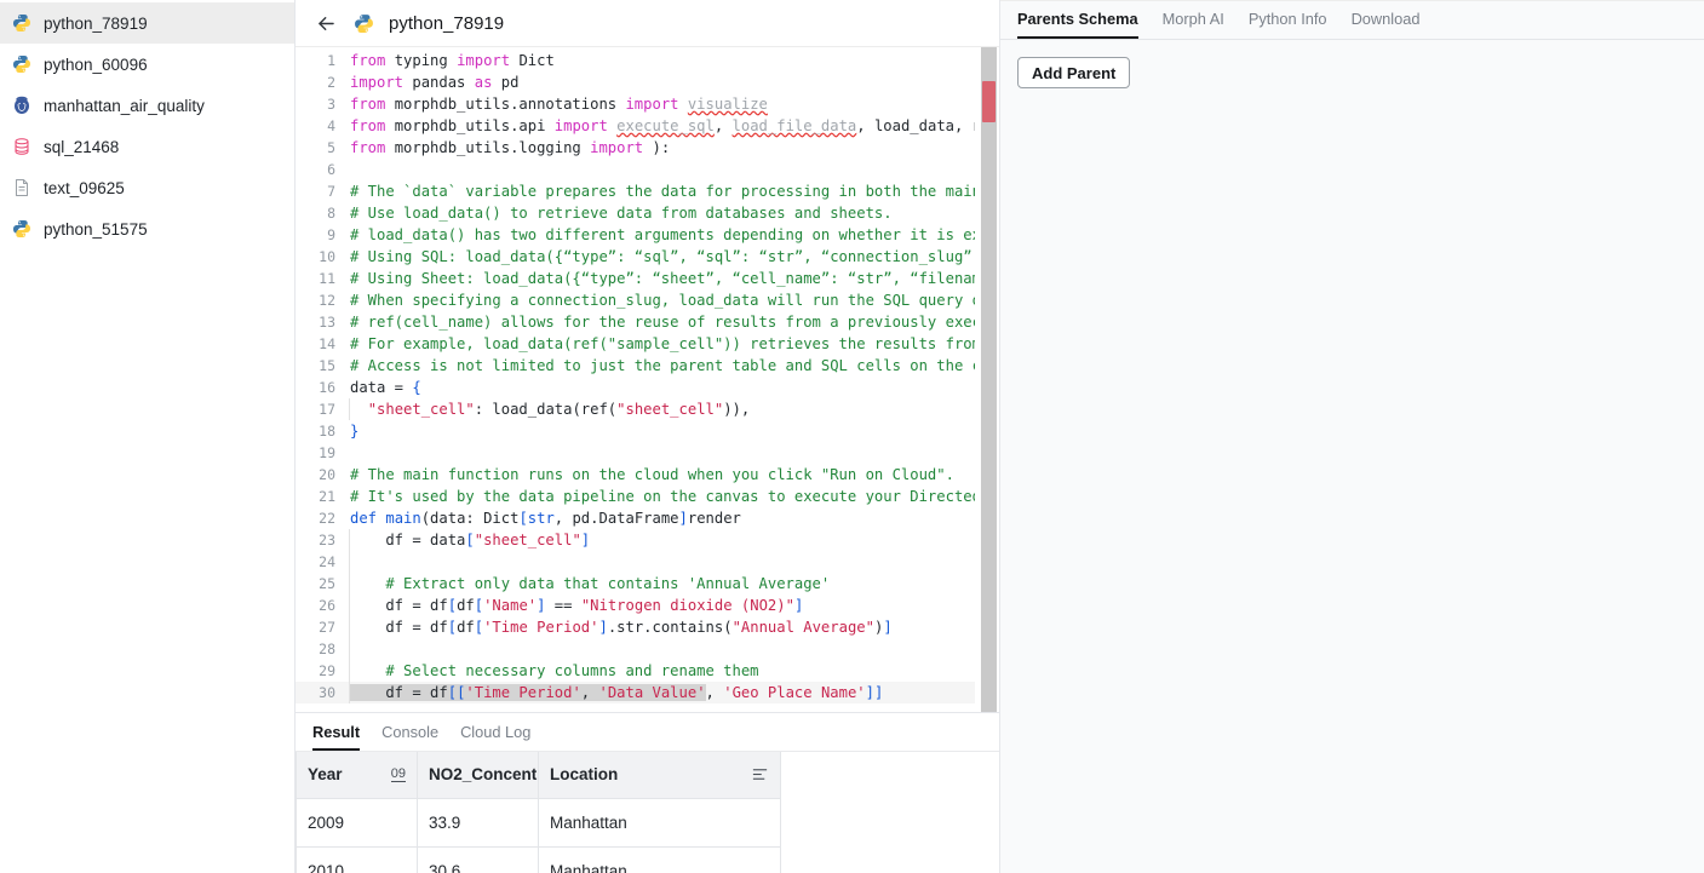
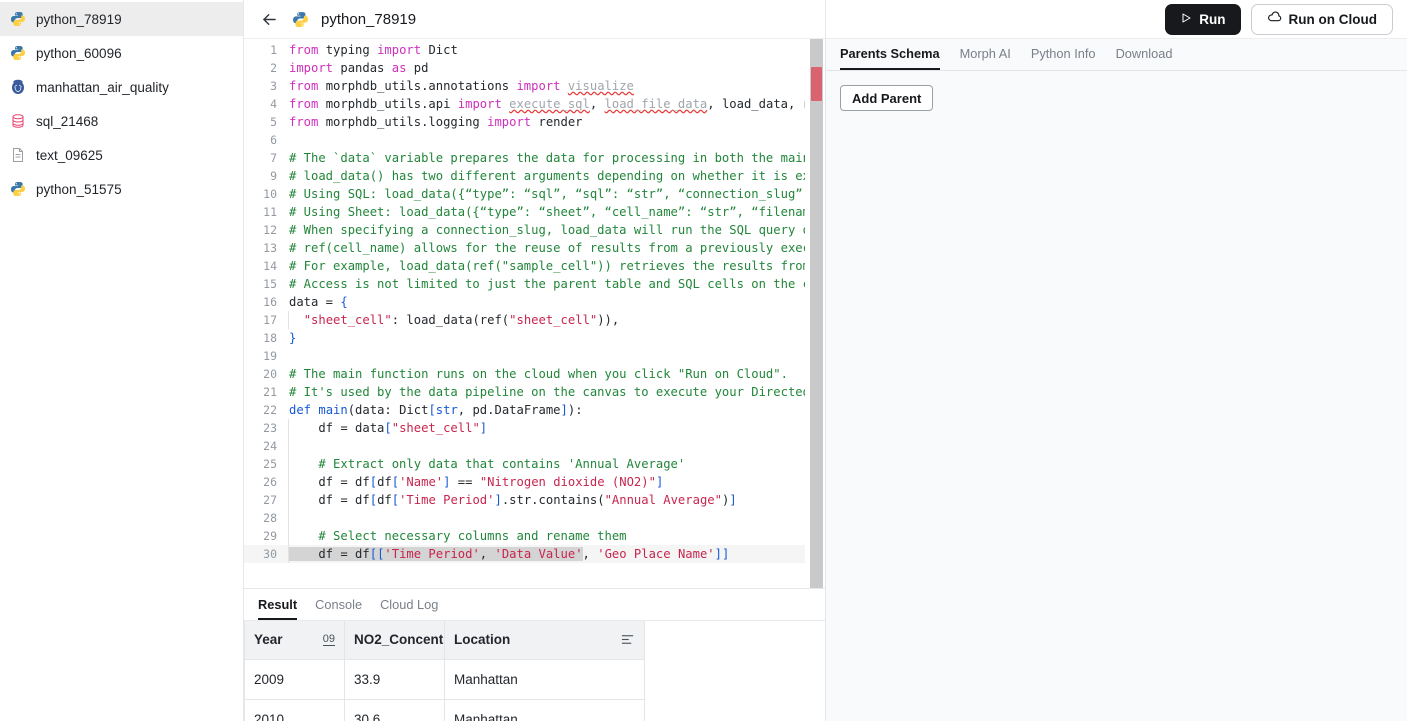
  python_78919
  python_60096
  manhattan_air_quality
  sql_21468
  text_09625
  python_51575
  python_78919
  1
  from typing import Dict
  2
  import pandas as pd
  3
  from morphdb_utils.annotations import visualize
  4
  from morphdb_utils.api import execute_sql, load_file_data, load_data,
  5
- from morphdb_utils.logging import ):
+ from morphdb_utils.logging import render
  6
  7
  # The `data` variable prepares the data for processing in both the mai
- 8
- # Use load_data() to retrieve data from databases and sheets.
  9
  # load_data() has two different arguments depending on whether it is e
  10
  # Using SQL: load_data({“type”: “sql”, “sql”: “str”, “connection_slug”
  11
  # Using Sheet: load_data({“type”: “sheet”, “cell_name”: “str”, “filena
  12
  # When specifying a connection_slug, load_data will run the SQL query
  13
  # ref(cell_name) allows for the reuse of results from a previously exe
  14
  # For example, load_data(ref("sample_cell")) retrieves the results fro
  15
  # Access is not limited to just the parent table and SQL cells on the
  16
  data = {
  17
  "sheet_cell": load_data(ref("sheet_cell")),
  18
  }
  19
  20
  # The main function runs on the cloud when you click "Run on Cloud".
  21
  # It's used by the data pipeline on the canvas to execute your Directe
  22
- def main(data: Dict[str, pd.DataFrame]render
+ def main(data: Dict[str, pd.DataFrame]):
  23
  df = data["sheet_cell"]
  24
  25
  # Extract only data that contains 'Annual Average'
  26
  df = df[df['Name'] == "Nitrogen dioxide (NO2)"]
  27
  df = df[df['Time Period'].str.contains("Annual Average")]
  28
  29
  # Select necessary columns and rename them
  30
  df = df[['Time Period', 'Data Value', 'Geo Place Name']]
  Result
  Console
  Cloud Log
  Year 09	NO2_Concent	Location
  2009	33.9	Manhattan
  2010	30.6	Manhattan
+ Run
+ Run on Cloud
  Parents Schema
  Morph AI
  Python Info
  Download
  Add Parent
